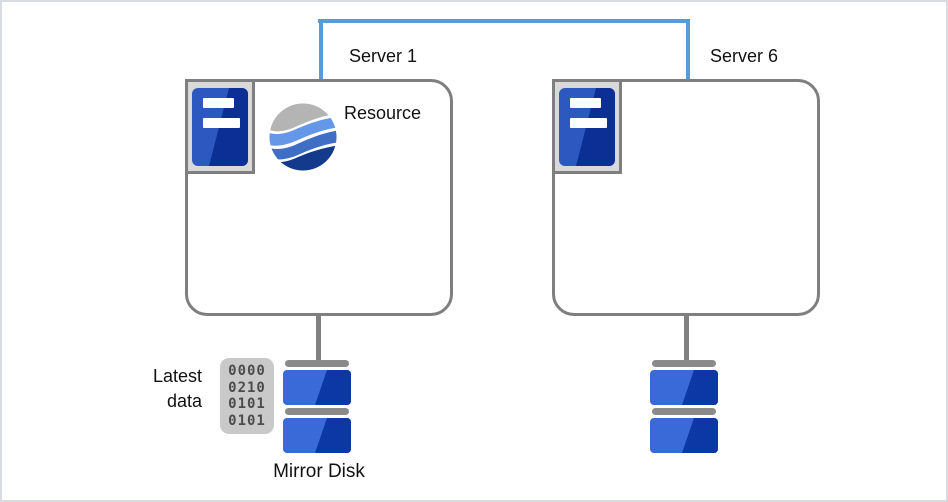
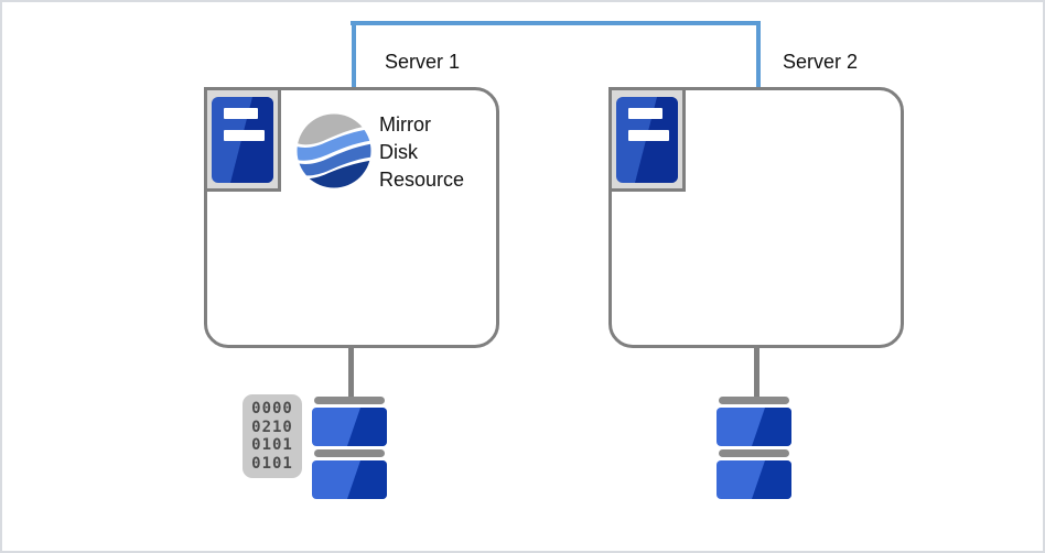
  Server 1
- Server 6
+ Server 2
+ Mirror
+ Disk
  Resource
  0000
  0210
  0101
  0101
- Latest
- data
- Mirror Disk
